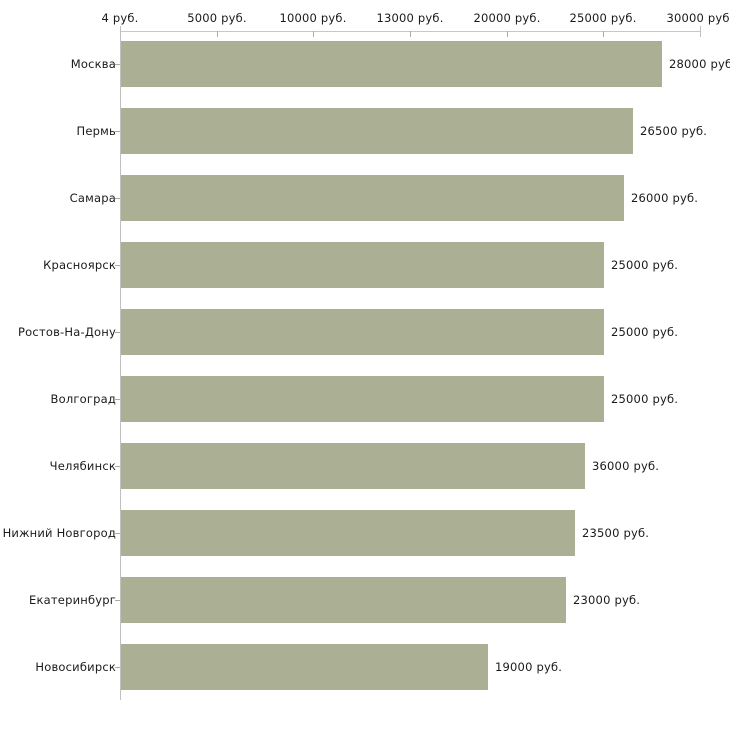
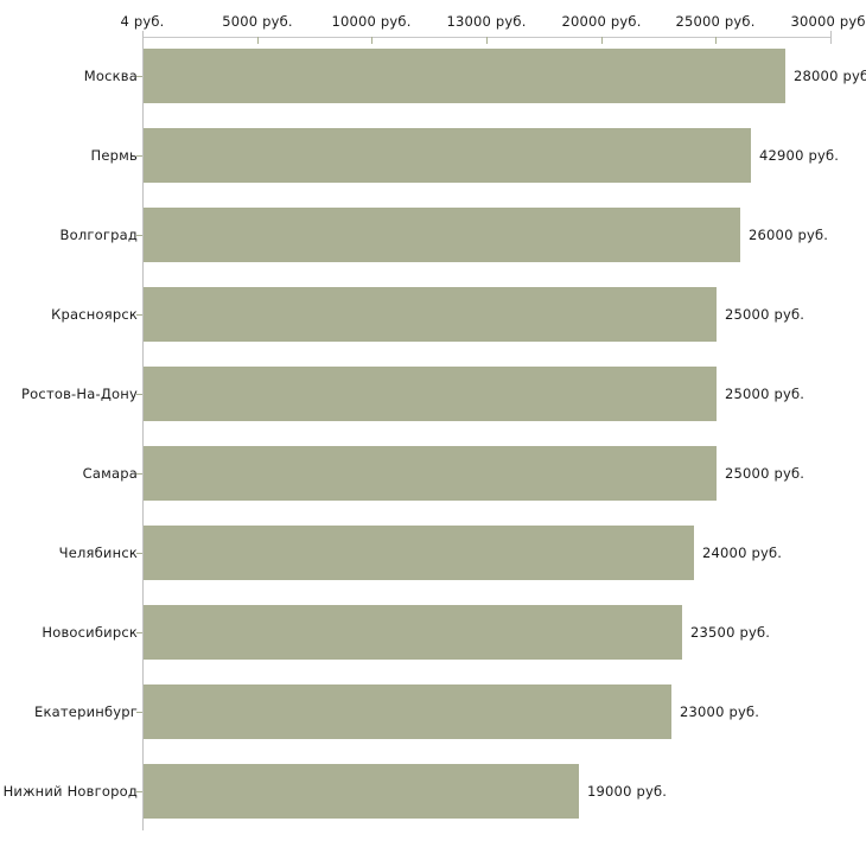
  4 руб.
  5000 руб.
  10000 руб.
  13000 руб.
  20000 руб.
  25000 руб.
  30000 руб
  Москва
  Пермь
- Самара
+ Волгоград
  Красноярск
  Ростов-На-Дону
- Волгоград
+ Самара
  Челябинск
- Нижний Новгород
+ Новосибирск
  Екатеринбург
- Новосибирск
+ Нижний Новгород
  28000 руб
- 26500 руб.
+ 42900 руб.
  26000 руб.
  25000 руб.
  25000 руб.
  25000 руб.
- 36000 руб.
+ 24000 руб.
  23500 руб.
  23000 руб.
  19000 руб.
